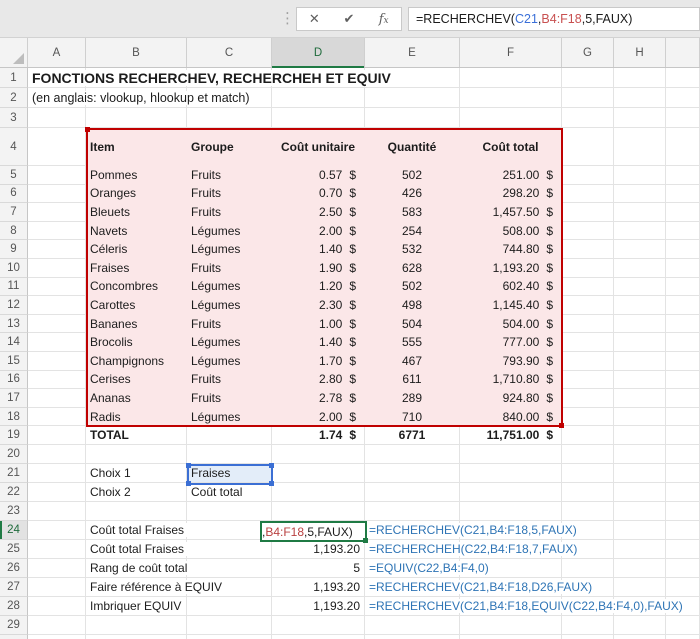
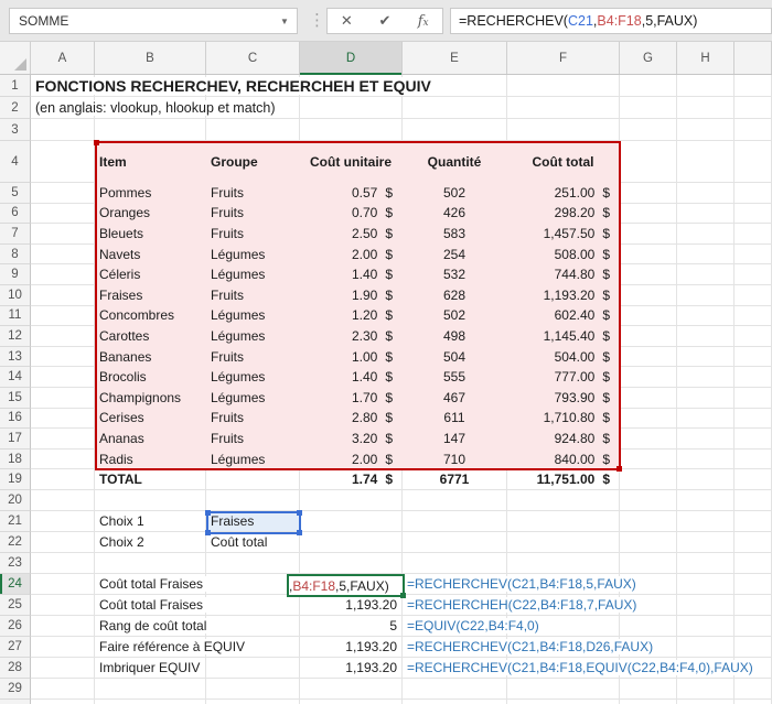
+ SOMME
+ ▼
  ⋮
  ✕
  ✔
  fx
  =RECHERCHEV(
  C21
  ,
  B4:F18
  ,5,FAUX)
  A
  B
  C
  D
  E
  F
  G
  H
  1
  FONCTIONS RECHERCHEV, RECHERCHEH ET EQUIV
  2
  (en anglais: vlookup, hlookup et match)
  3
  4
  Item
  Groupe
  Coût unitaire
  Quantité
  Coût total
  5
  Pommes
  Fruits
  0.57
  $
  502
  251.00
  $
  6
  Oranges
  Fruits
  0.70
  $
  426
  298.20
  $
  7
  Bleuets
  Fruits
  2.50
  $
  583
  1,457.50
  $
  8
  Navets
  Légumes
  2.00
  $
  254
  508.00
  $
  9
  Céleris
  Légumes
  1.40
  $
  532
  744.80
  $
  10
  Fraises
  Fruits
  1.90
  $
  628
  1,193.20
  $
  11
  Concombres
  Légumes
  1.20
  $
  502
  602.40
  $
  12
  Carottes
  Légumes
  2.30
  $
  498
  1,145.40
  $
  13
  Bananes
  Fruits
  1.00
  $
  504
  504.00
  $
  14
  Brocolis
  Légumes
  1.40
  $
  555
  777.00
  $
  15
  Champignons
  Légumes
  1.70
  $
  467
  793.90
  $
  16
  Cerises
  Fruits
  2.80
  $
  611
  1,710.80
  $
  17
  Ananas
  Fruits
- 2.78
+ 3.20
  $
- 289
+ 147
  924.80
  $
  18
  Radis
  Légumes
  2.00
  $
  710
  840.00
  $
  19
  TOTAL
  1.74
  $
  6771
  11,751.00
  $
  20
  21
  Choix 1
  Fraises
  22
  Choix 2
  Coût total
  23
  24
  Coût total Fraises
  =RECHERCHEV(C21,B4:F18,5,FAUX)
  25
  Coût total Fraises
  1,193.20
  =RECHERCHEH(C22,B4:F18,7,FAUX)
  26
  Rang de coût total
  5
  =EQUIV(C22,B4:F4,0)
  27
  Faire référence à EQUIV
  1,193.20
  =RECHERCHEV(C21,B4:F18,D26,FAUX)
  28
  Imbriquer EQUIV
  1,193.20
  =RECHERCHEV(C21,B4:F18,EQUIV(C22,B4:F4,0),FAUX)
  29
  ,
  B4:F18
  ,5,FAUX)
